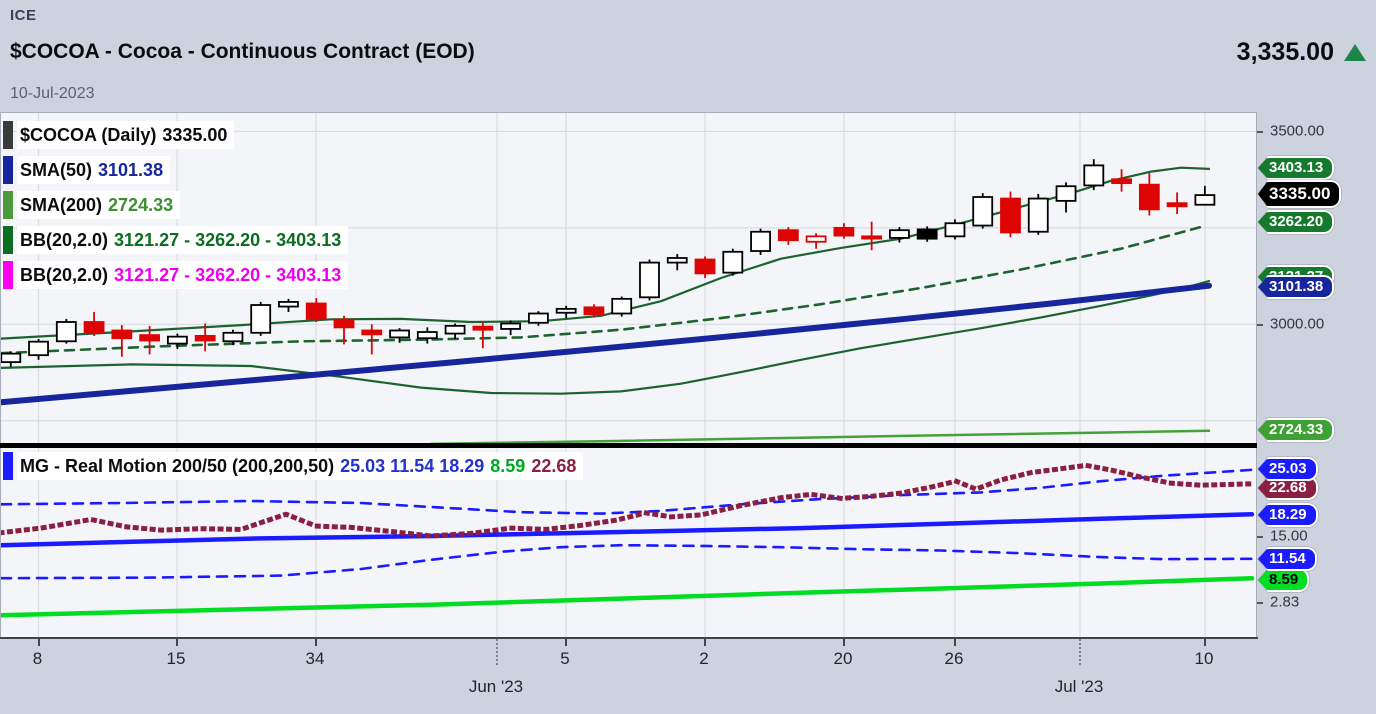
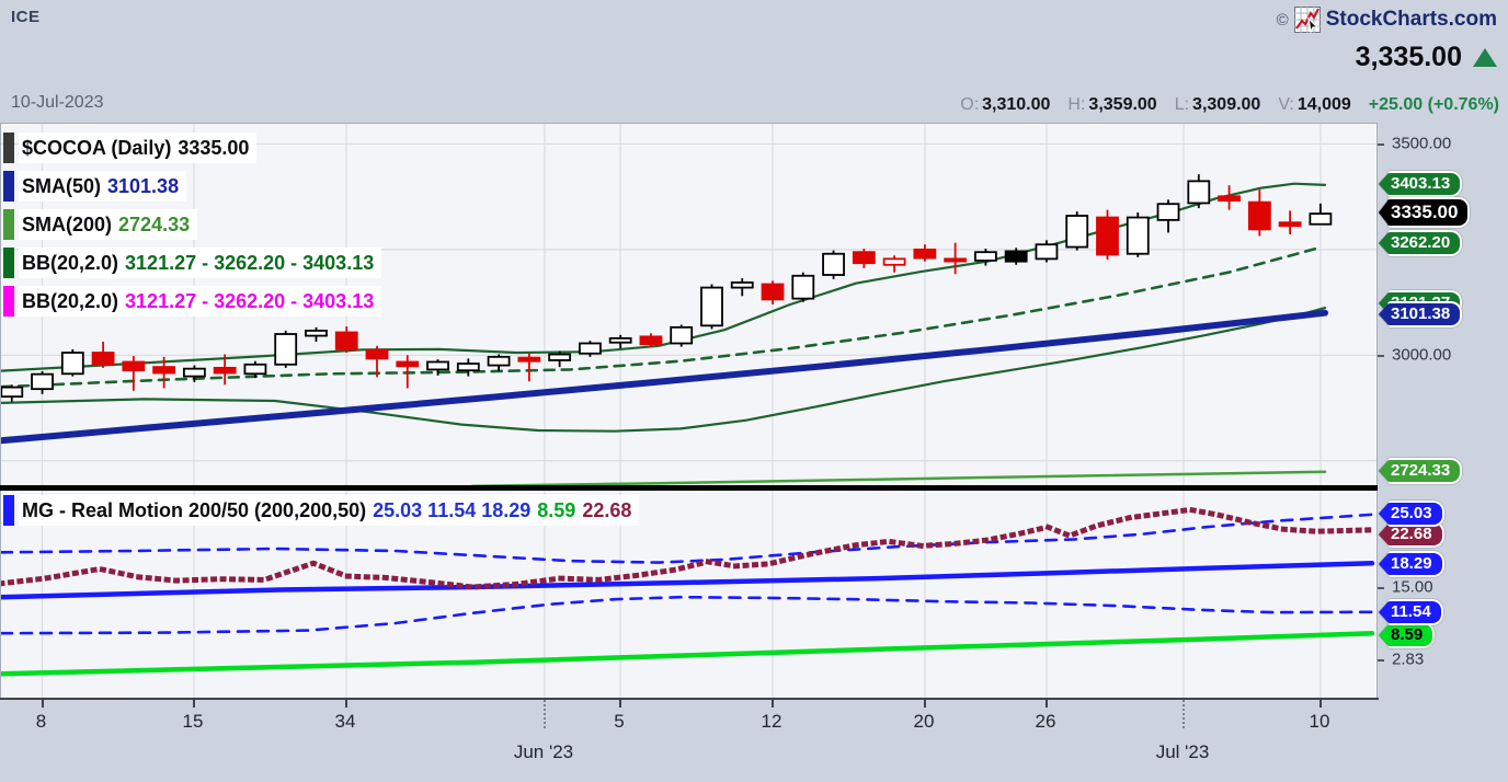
  ICE
- $COCOA - Cocoa - Continuous Contract (EOD)
  10-Jul-2023
+ ©
+ StockCharts.com
  3,335.00
+ O: 3,310.00
+ H: 3,359.00
+ L: 3,309.00
+ V: 14,009
+ +25.00 (+0.76%)
  $COCOA (Daily)
  3335.00
  SMA(50)
  3101.38
  SMA(200)
  2724.33
  BB(20,2.0)
  3121.27 - 3262.20 - 3403.13
  BB(20,2.0)
  3121.27 - 3262.20 - 3403.13
  MG - Real Motion 200/50 (200,200,50)
  25.03 11.54 18.29
  8.59
  22.68
  3500.00
  3000.00
  15.00
  2.83
  3403.13
  3262.20
  3101.38
  2724.33
  3335.00
  22.68
  25.03
  18.29
  8.59
  11.54
  8
  15
  34
  5
- 2
+ 12
  20
  26
  10
  Jun '23
  Jul '23
